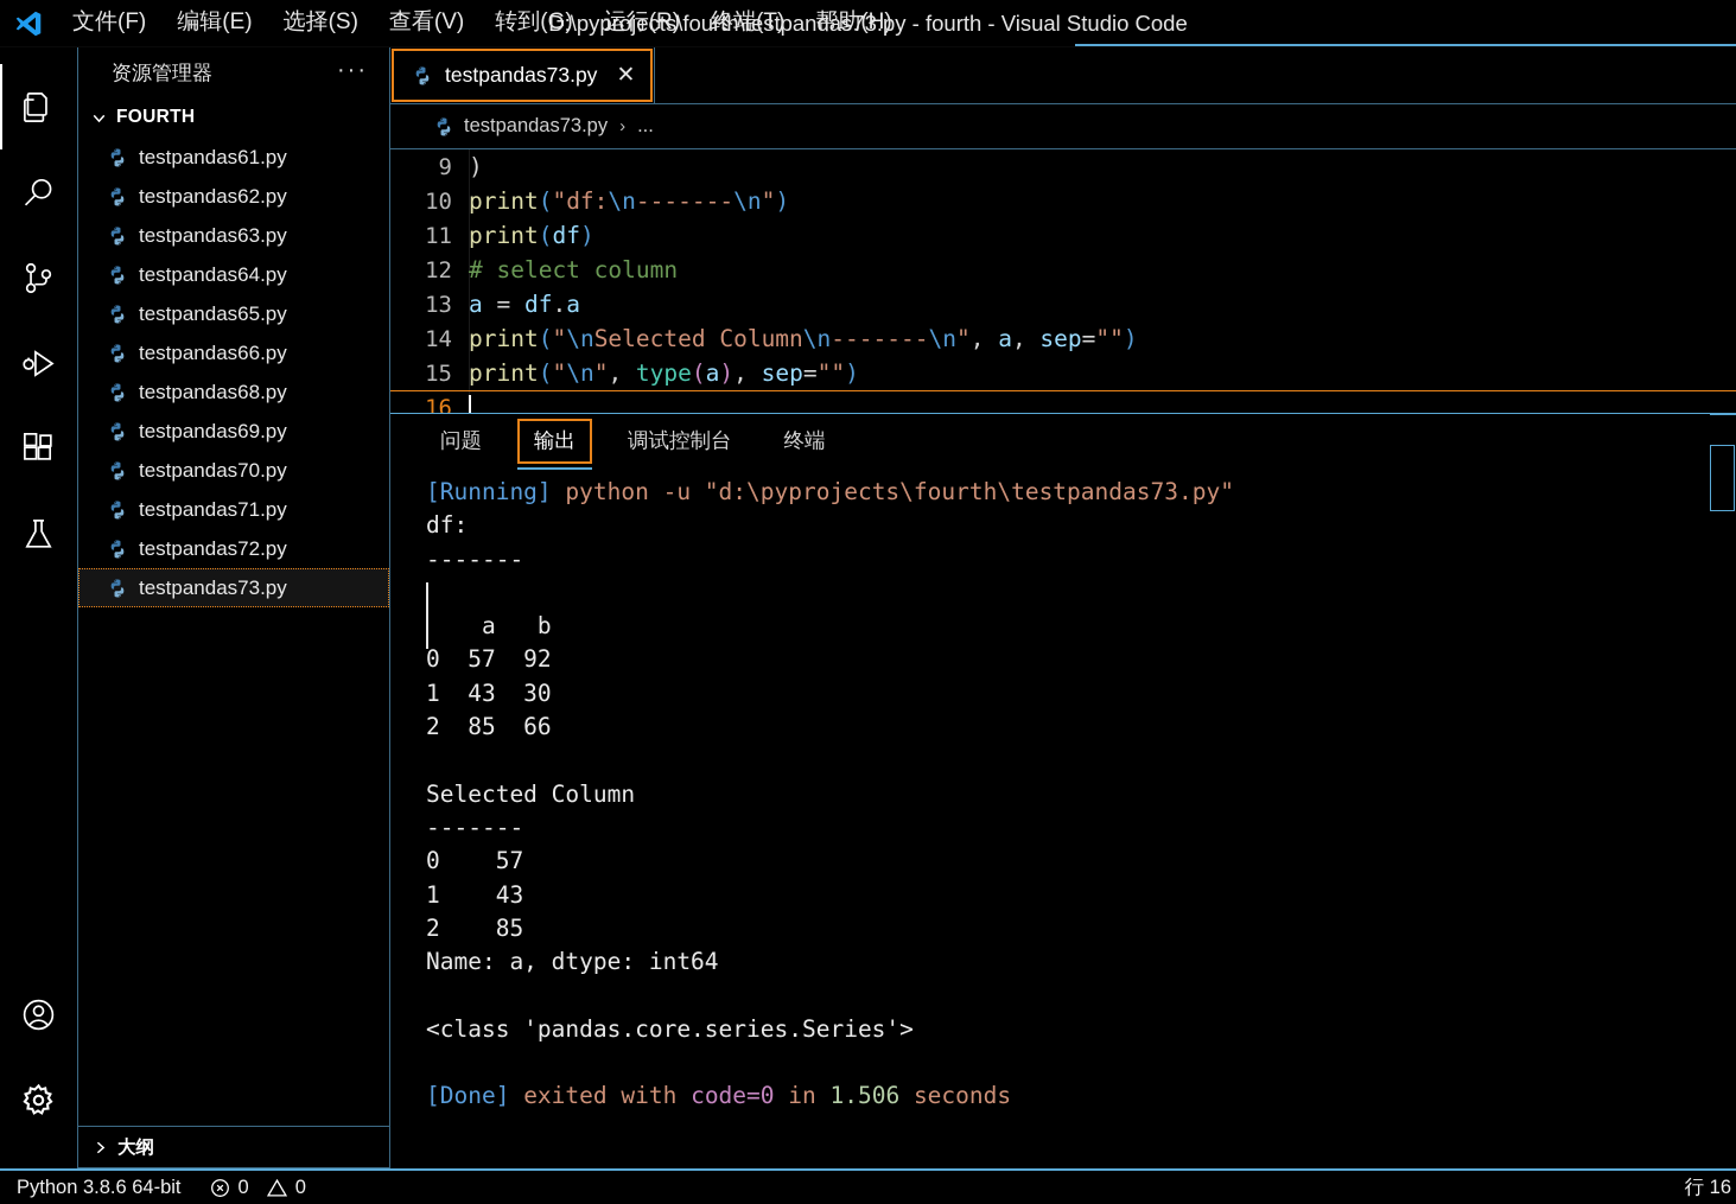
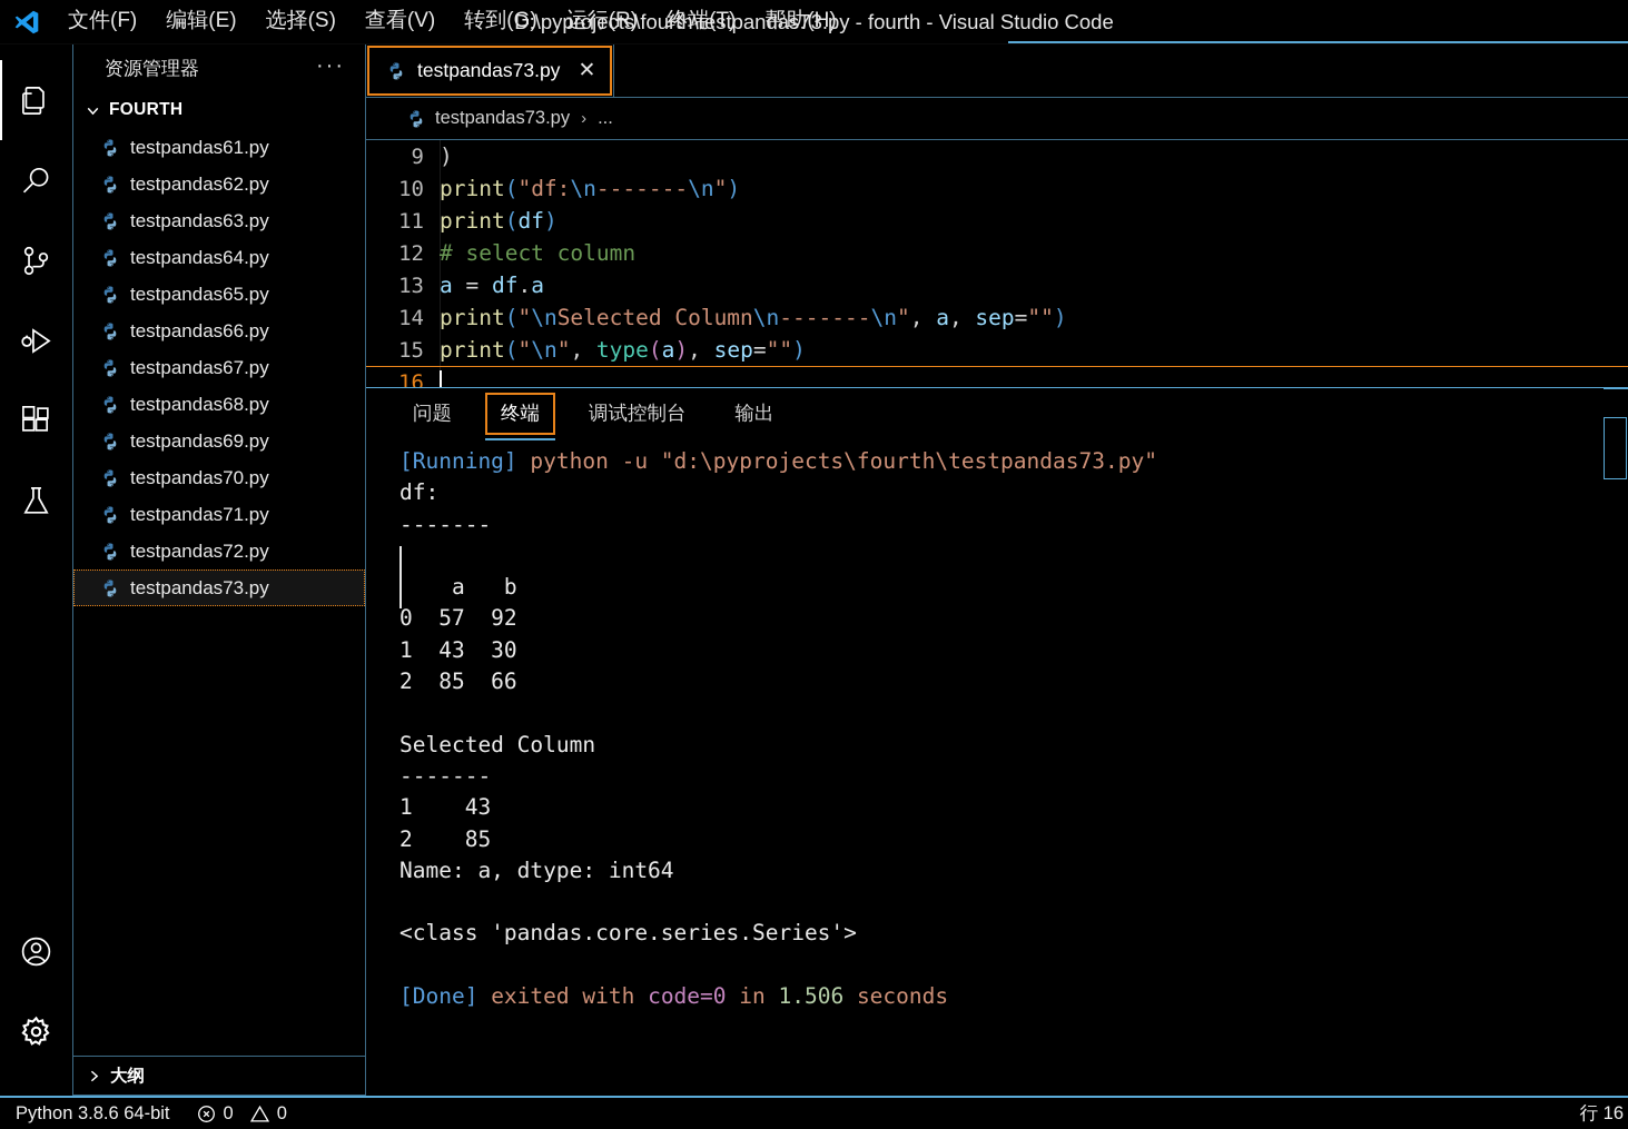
  文件(F)
  编辑(E)
  选择(S)
  查看(V)
  转到(G)
  运行(R)
  终端(T)
  帮助(H)
  D:\pyprojects\fourth\testpandas73.py - fourth - Visual Studio Code
  资源管理器
  ···
  FOURTH
  testpandas61.py
  testpandas62.py
  testpandas63.py
  testpandas64.py
  testpandas65.py
  testpandas66.py
+ testpandas67.py
  testpandas68.py
  testpandas69.py
  testpandas70.py
  testpandas71.py
  testpandas72.py
  testpandas73.py
  大纲
  testpandas73.py
  ✕
  testpandas73.py
  ›
  ...
  9
  )
  10
  print("df:\n-------\n")
  11
  print(df)
  12
  # select column
  13
  a = df.a
  14
  print("\nSelected Column\n-------\n", a, sep="")
  15
  print("\n", type(a), sep="")
  16
  问题
- 输出
+ 终端
  调试控制台
- 终端
+ 输出
  [Running] python -u "d:\pyprojects\fourth\testpandas73.py"
  df:
  -------
  a b
  0 57 92
  1 43 30
  2 85 66
  Selected Column
  -------
- 0 57
  1 43
  2 85
  Name: a, dtype: int64
  <class 'pandas.core.series.Series'>
  [Done] exited with code=0 in 1.506 seconds
  Python 3.8.6 64-bit
  0
  0
  行 16
